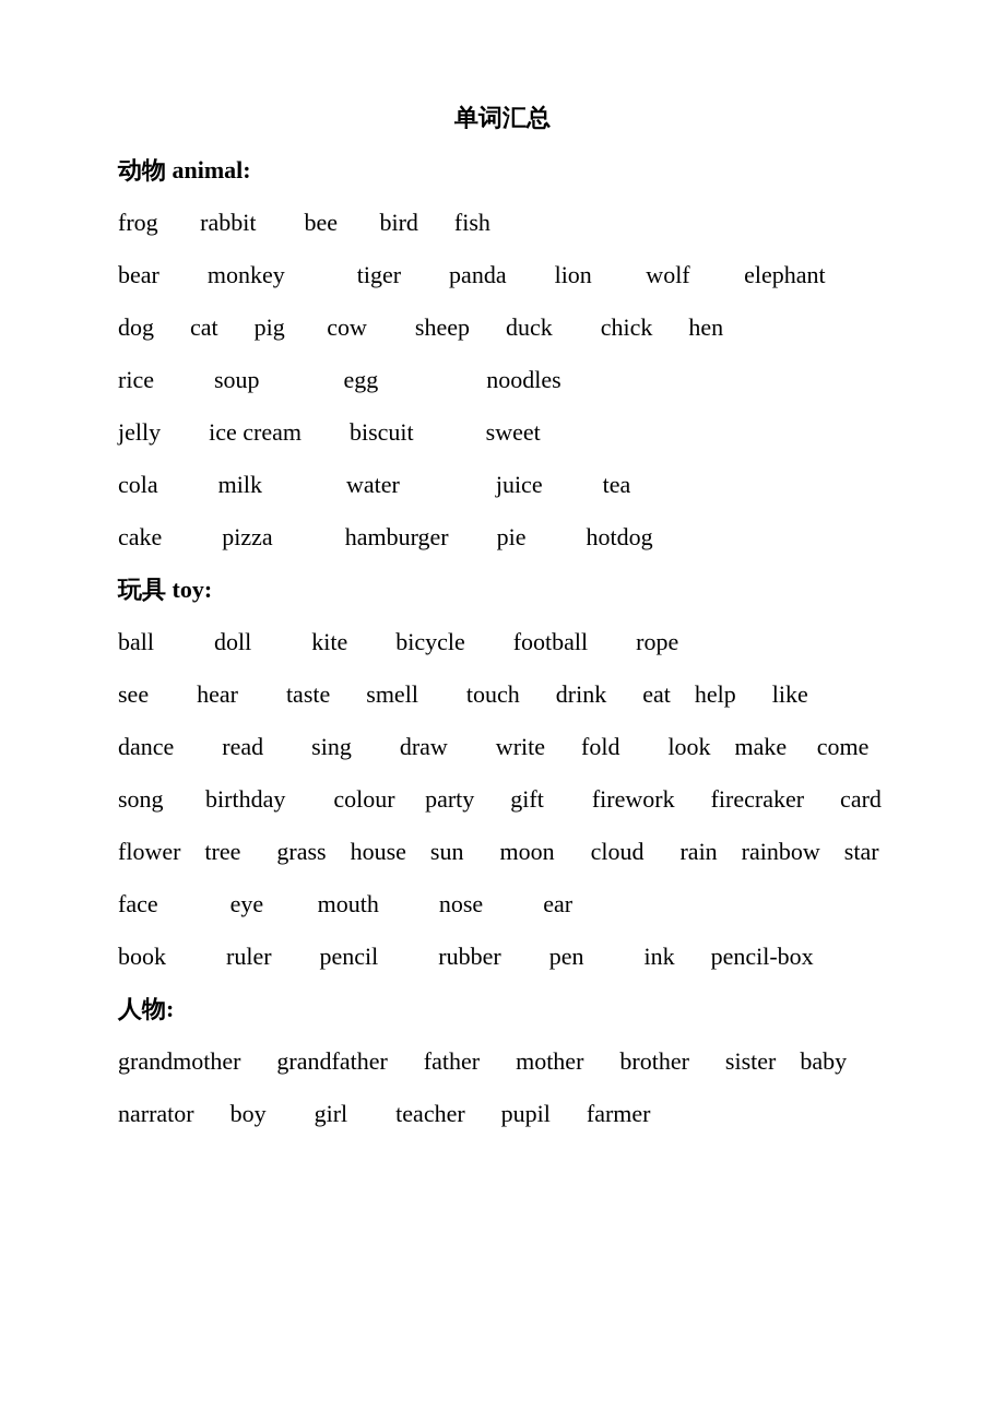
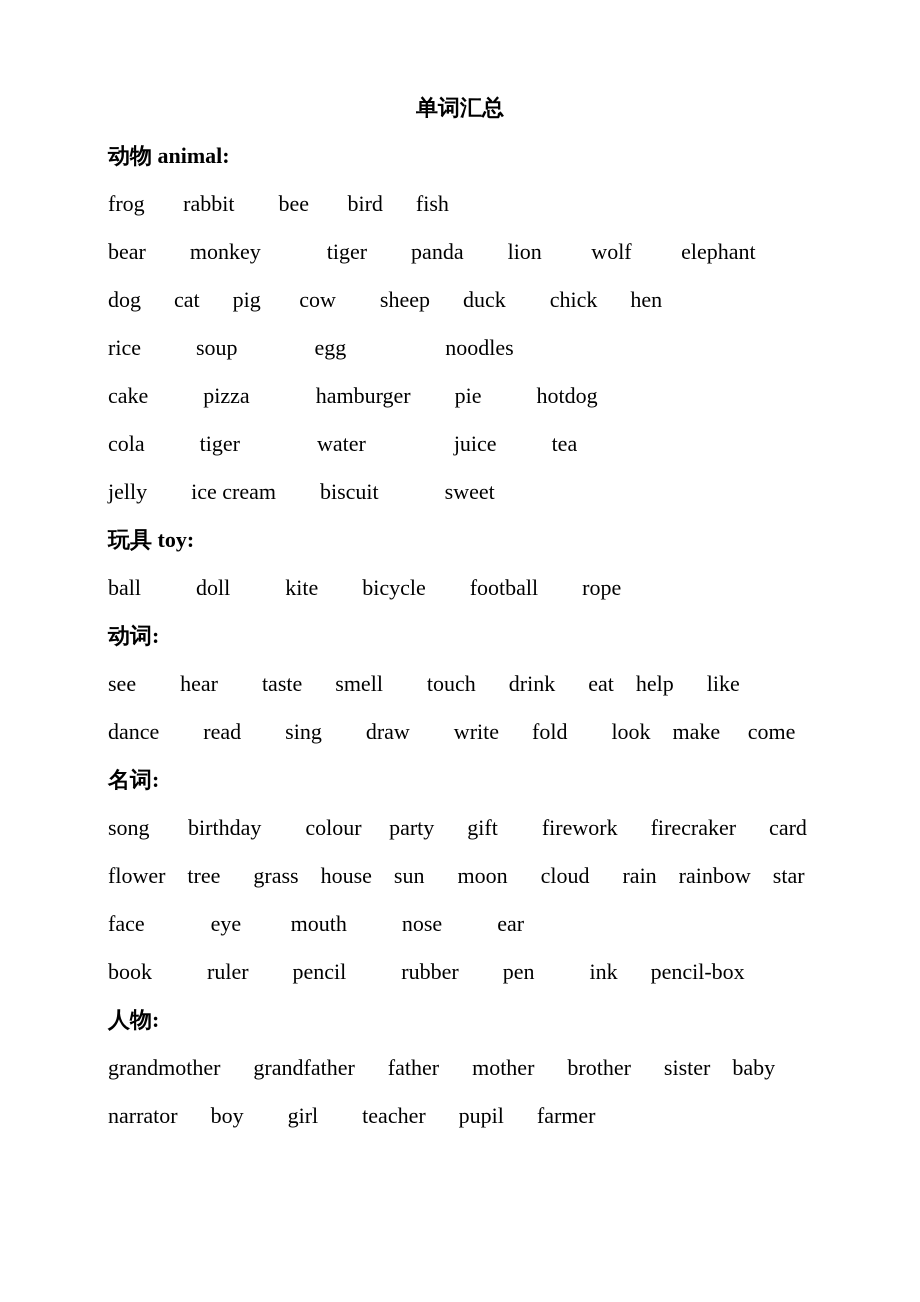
  单词汇总
  动物 animal:
  frog rabbit bee bird fish
  bear monkey tiger panda lion wolf elephant
  dog cat pig cow sheep duck chick hen
  rice soup egg noodles
- jelly ice cream biscuit sweet
+ cake pizza hamburger pie hotdog
- cola milk water juice tea
+ cola tiger water juice tea
- cake pizza hamburger pie hotdog
+ jelly ice cream biscuit sweet
  玩具 toy:
  ball doll kite bicycle football rope
+ 动词:
  see hear taste smell touch drink eat help like
  dance read sing draw write fold look make come
+ 名词:
  song birthday colour party gift firework firecraker card
  flower tree grass house sun moon cloud rain rainbow star
  face eye mouth nose ear
  book ruler pencil rubber pen ink pencil-box
  人物:
  grandmother grandfather father mother brother sister baby
  narrator boy girl teacher pupil farmer
